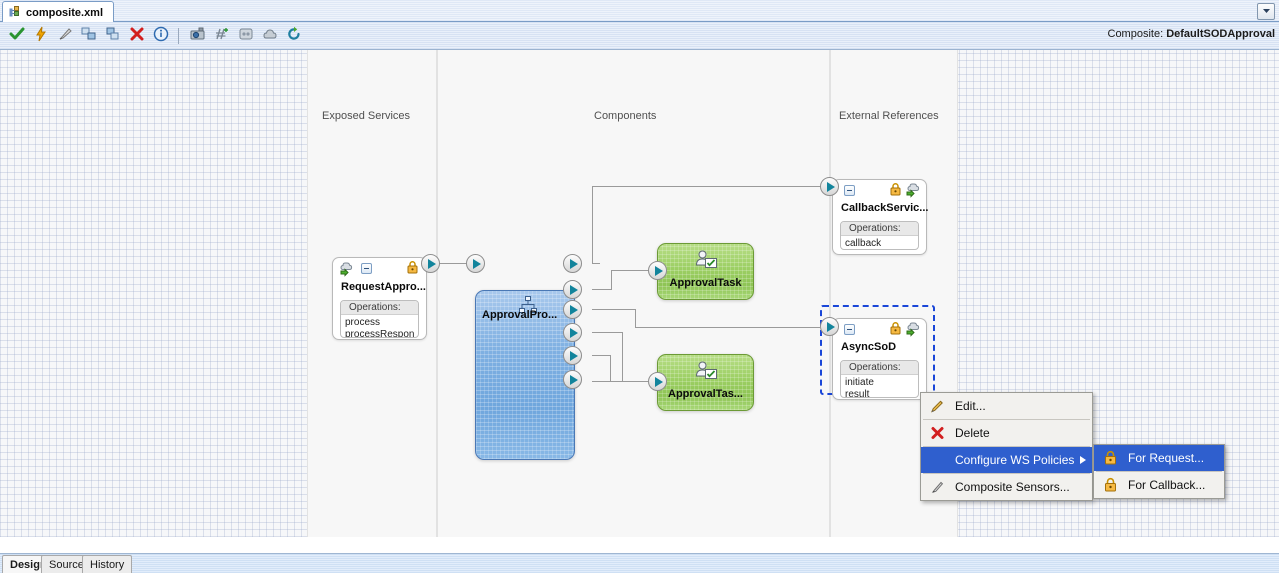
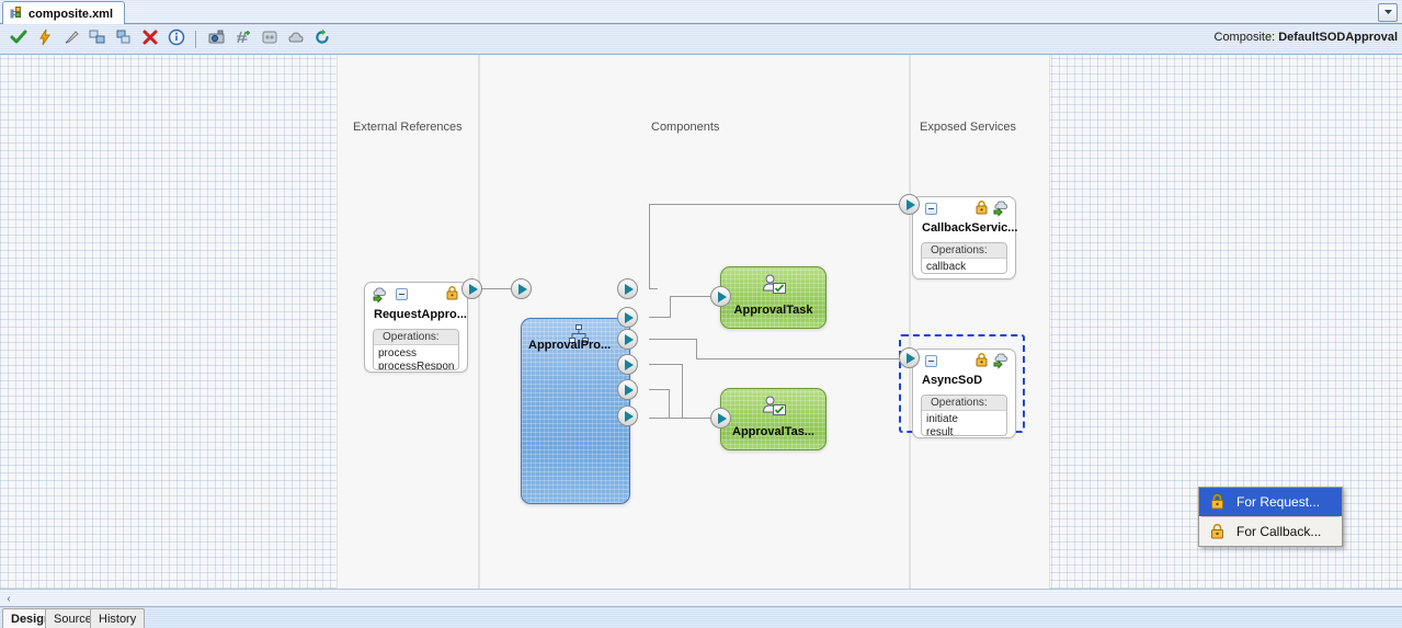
  composite.xml
  Composite: DefaultSODApproval
- Exposed Services
+ External References
  Components
- External References
+ Exposed Services
  RequestAppro...
  Operations:
  process
  processRespon
  ApprovalPro...
  ApprovalTask
  ApprovalTas...
  CallbackServic...
  Operations:
  callback
  AsyncSoD
  Operations:
  initiate
  result
- Edit...
- Delete
- Configure WS Policies
- Composite Sensors...
  For Request...
  For Callback...
+ ‹
  Desig
  Source
  History
